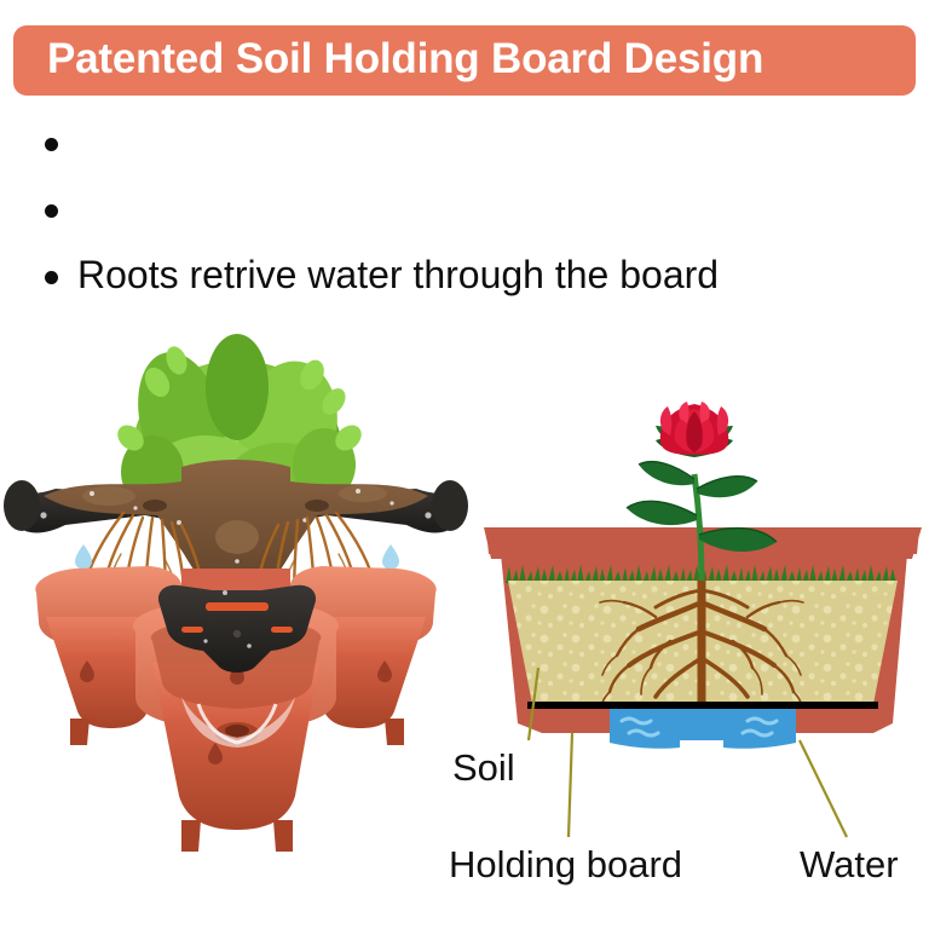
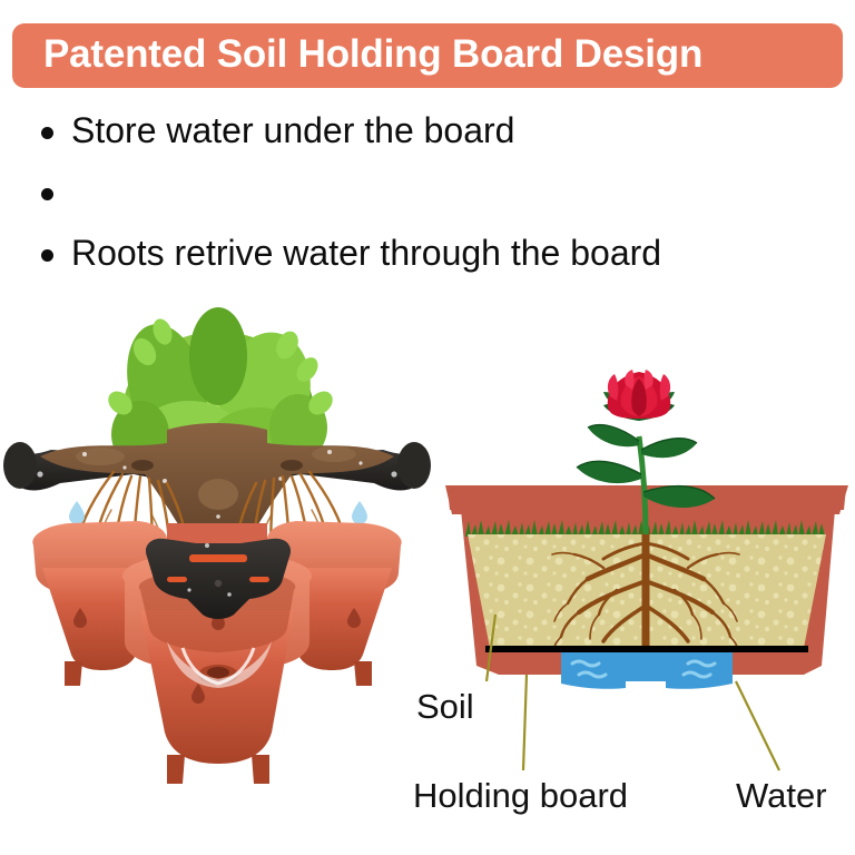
  Patented Soil Holding Board Design
+ Store water under the board
  Roots retrive water through the board
  Soil
  Holding board
  Water
